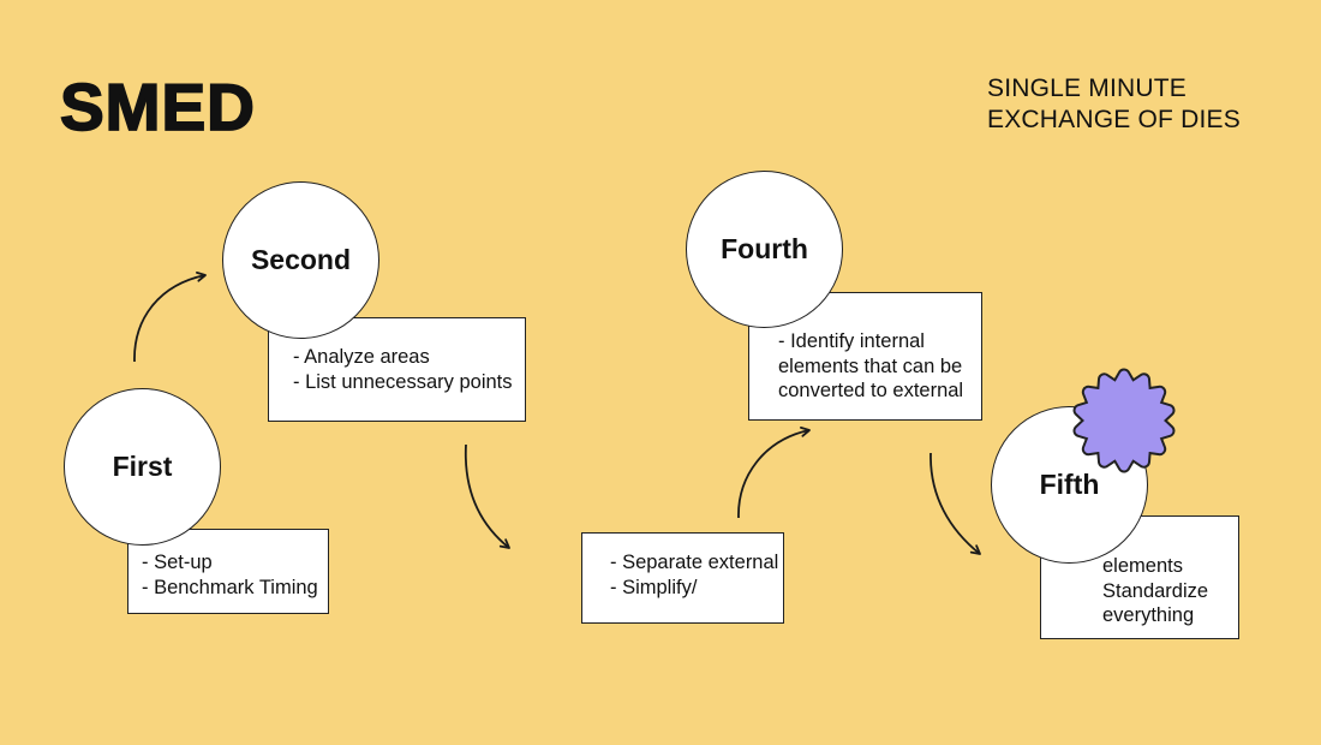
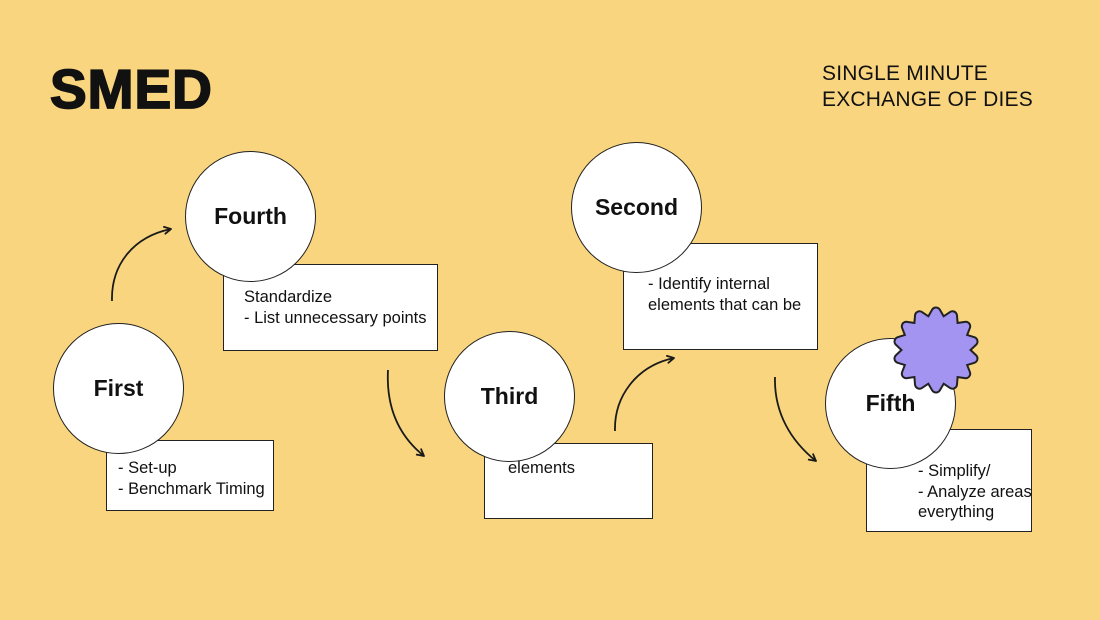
  SMED
  SINGLE MINUTE
  EXCHANGE OF DIES
  - Set-up
  - Benchmark Timing
- - Analyze areas
+ Standardize
  - List unnecessary points
- - Separate external
- - Simplify/
+ elements
  - Identify internal
  elements that can be
- converted to external
- elements
+ - Simplify/
- Standardize
+ - Analyze areas
  everything
  First
- Second
+ Fourth
+ Third
- Fourth
+ Second
  Fifth
